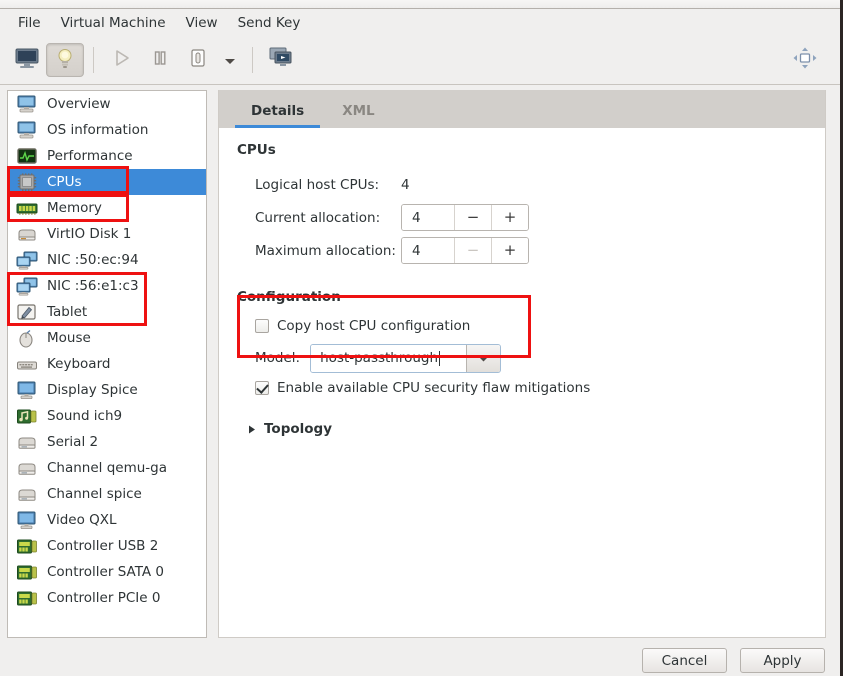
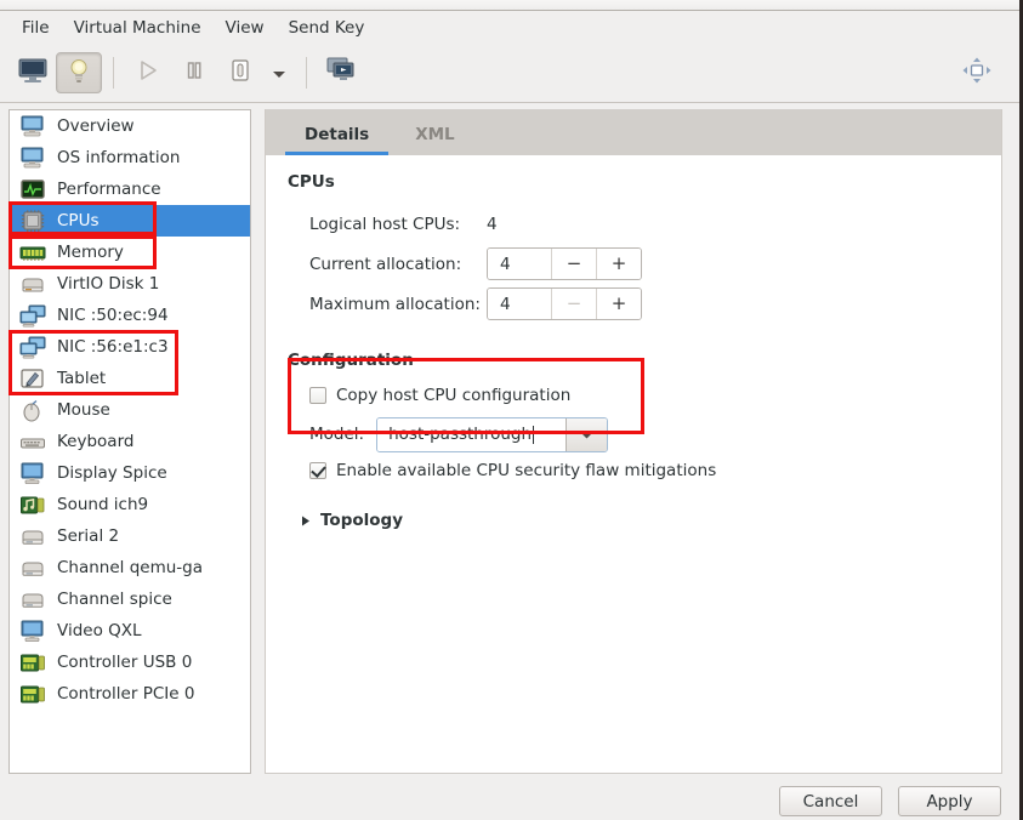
  File
  Virtual Machine
  View
  Send Key
  Overview
  OS information
  Performance
  CPUs
  Memory
  VirtIO Disk 1
  NIC :50:ec:94
  NIC :56:e1:c3
  Tablet
  Mouse
  Keyboard
  Display Spice
  Sound ich9
  Serial 2
  Channel qemu-ga
  Channel spice
  Video QXL
- Controller USB 2
+ Controller USB 0
- Controller SATA 0
  Controller PCIe 0
  Details
  XML
  CPUs
  Logical host CPUs:
  4
  Current allocation:
  4
  −
  +
  Maximum allocation:
  4
  −
  +
  Configuration
  Copy host CPU configuration
  Model:
  host-passthrough
  Enable available CPU security flaw mitigations
  Topology
  Cancel
  Apply
